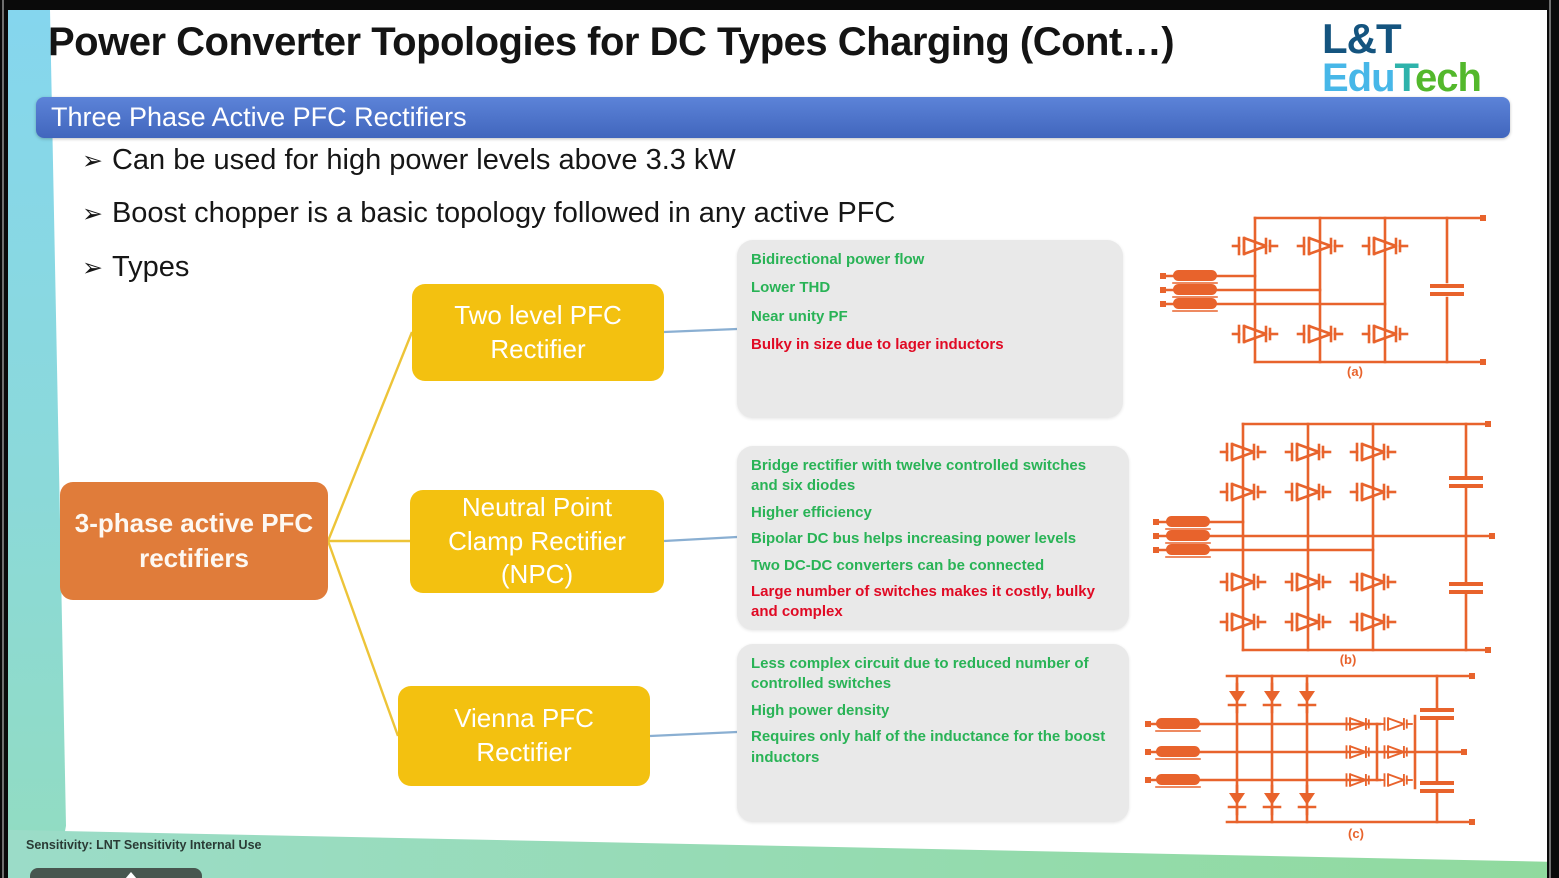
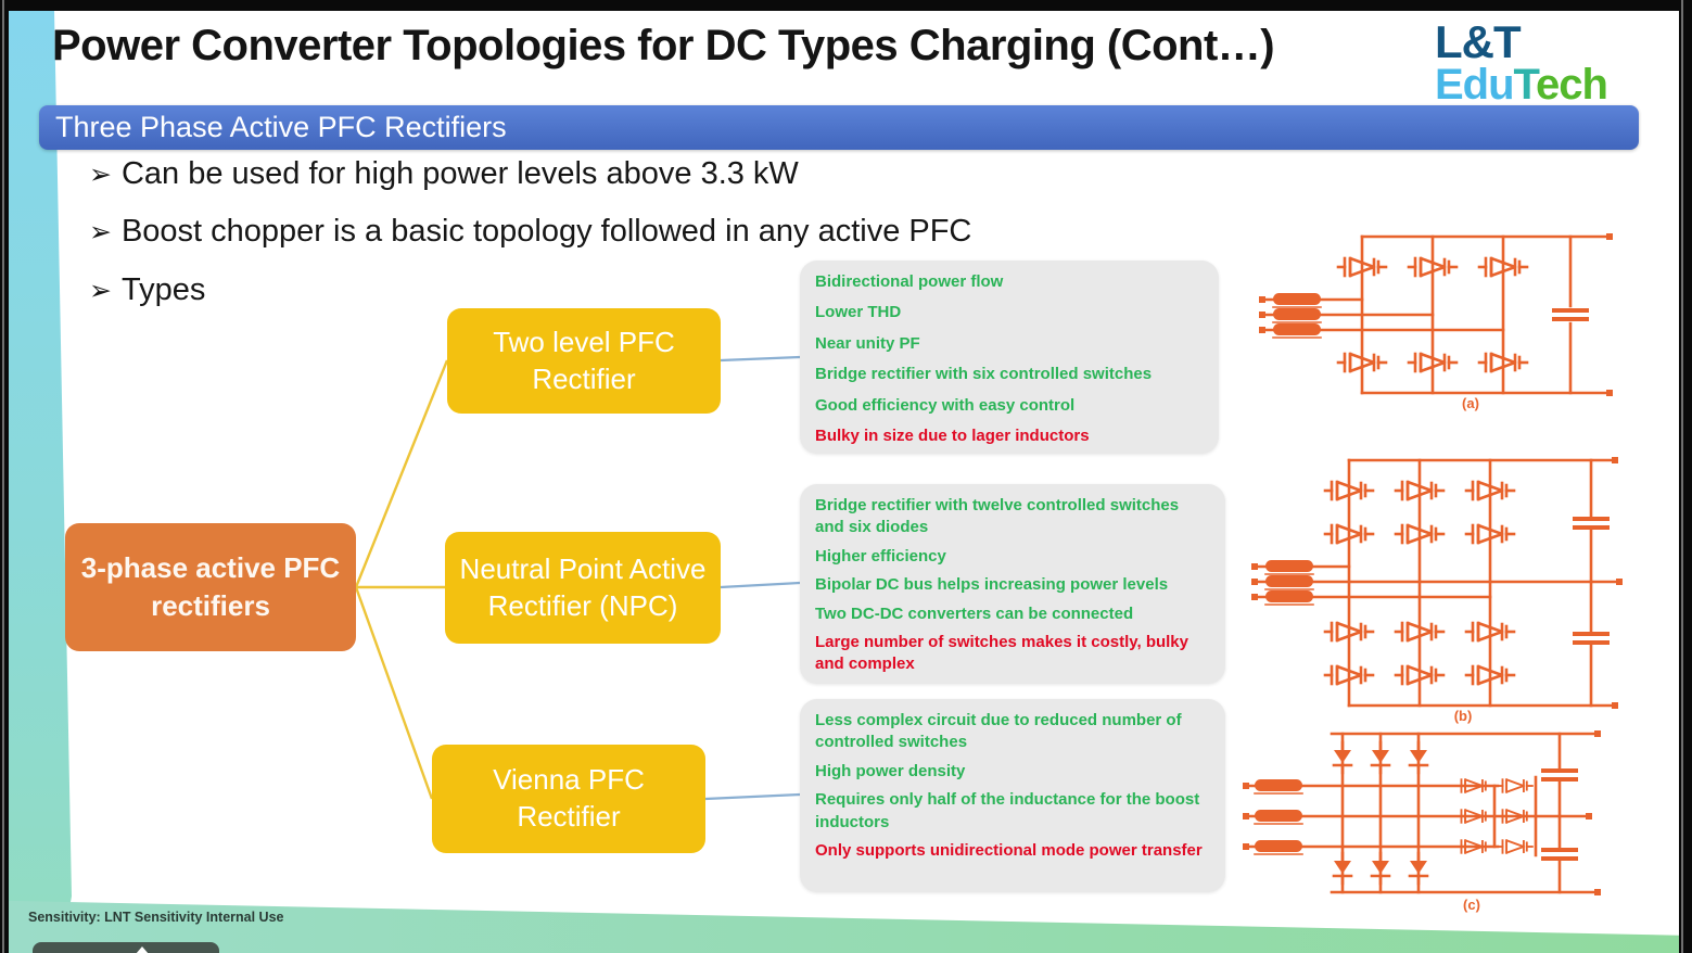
  Power Converter Topologies for DC Types Charging (Cont…)
  L&T
  EduTech
  Three Phase Active PFC Rectifiers
  ➢
  Can be used for high power levels above 3.3 kW
  ➢
  Boost chopper is a basic topology followed in any active PFC
  ➢
  Types
  3-phase active PFC rectifiers
  Two level PFC Rectifier
- Neutral Point Clamp Rectifier (NPC)
+ Neutral Point Active Rectifier (NPC)
  Vienna PFC Rectifier
  Bidirectional power flow
  Lower THD
  Near unity PF
+ Bridge rectifier with six controlled switches
+ Good efficiency with easy control
  Bulky in size due to lager inductors
  Bridge rectifier with twelve controlled switches and six diodes
  Higher efficiency
  Bipolar DC bus helps increasing power levels
  Two DC-DC converters can be connected
  Large number of switches makes it costly, bulky and complex
  Less complex circuit due to reduced number of controlled switches
  High power density
  Requires only half of the inductance for the boost inductors
+ Only supports unidirectional mode power transfer
  (a)
  (b)
  (c)
  Sensitivity: LNT Sensitivity Internal Use
